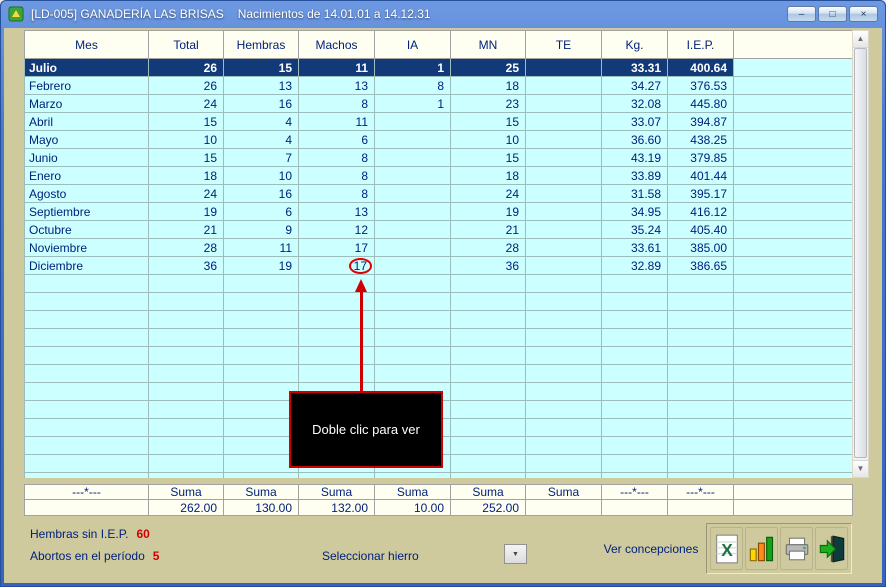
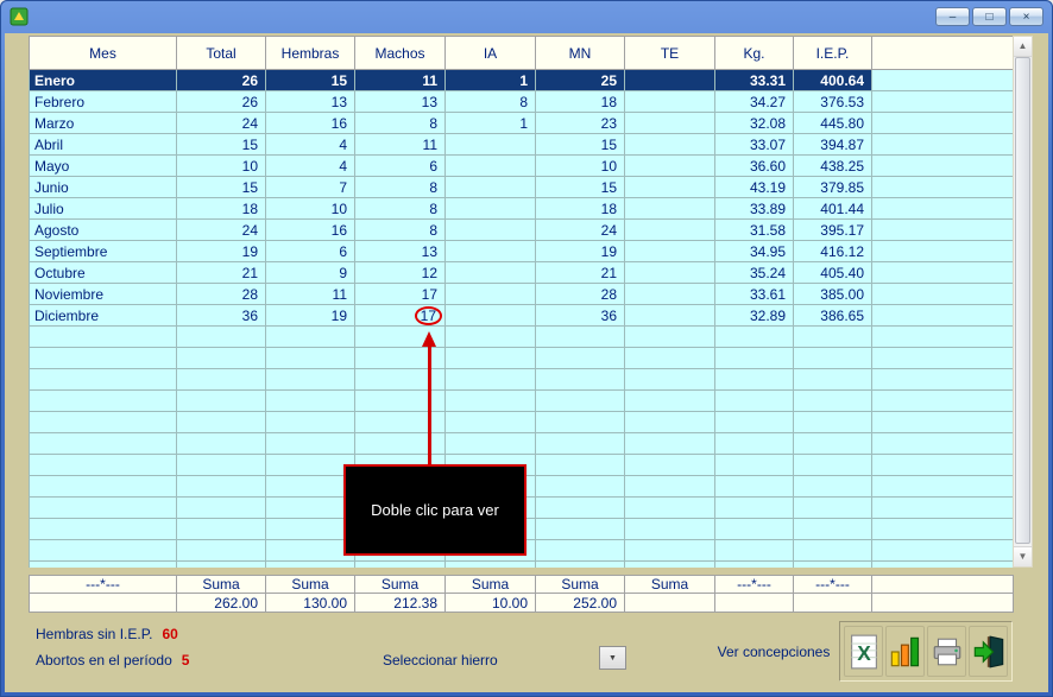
- [LD-005] GANADERÍA LAS BRISAS Nacimientos de 14.01.01 a 14.12.31
  –
  □
  ×
  Mes	Total	Hembras	Machos	IA	MN	TE	Kg.	I.E.P.
- Julio	26	15	11	1	25		33.31	400.64
+ Enero	26	15	11	1	25		33.31	400.64
  Febrero	26	13	13	8	18		34.27	376.53
  Marzo	24	16	8	1	23		32.08	445.80
  Abril	15	4	11		15		33.07	394.87
  Mayo	10	4	6		10		36.60	438.25
  Junio	15	7	8		15		43.19	379.85
- Enero	18	10	8		18		33.89	401.44
+ Julio	18	10	8		18		33.89	401.44
  Agosto	24	16	8		24		31.58	395.17
  Septiembre	19	6	13		19		34.95	416.12
  Octubre	21	9	12		21		35.24	405.40
  Noviembre	28	11	17		28		33.61	385.00
  Diciembre	36	19	17		36		32.89	386.65
  ▲
  ▼
  ---*---	Suma	Suma	Suma	Suma	Suma	Suma	---*---	---*---
- 	262.00	130.00	132.00	10.00	252.00
+ 	262.00	130.00	212.38	10.00	252.00
  Hembras sin I.E.P. 60
  Abortos en el período 5
  Seleccionar hierro
  Ver concepciones
  X
  Doble clic para ver
